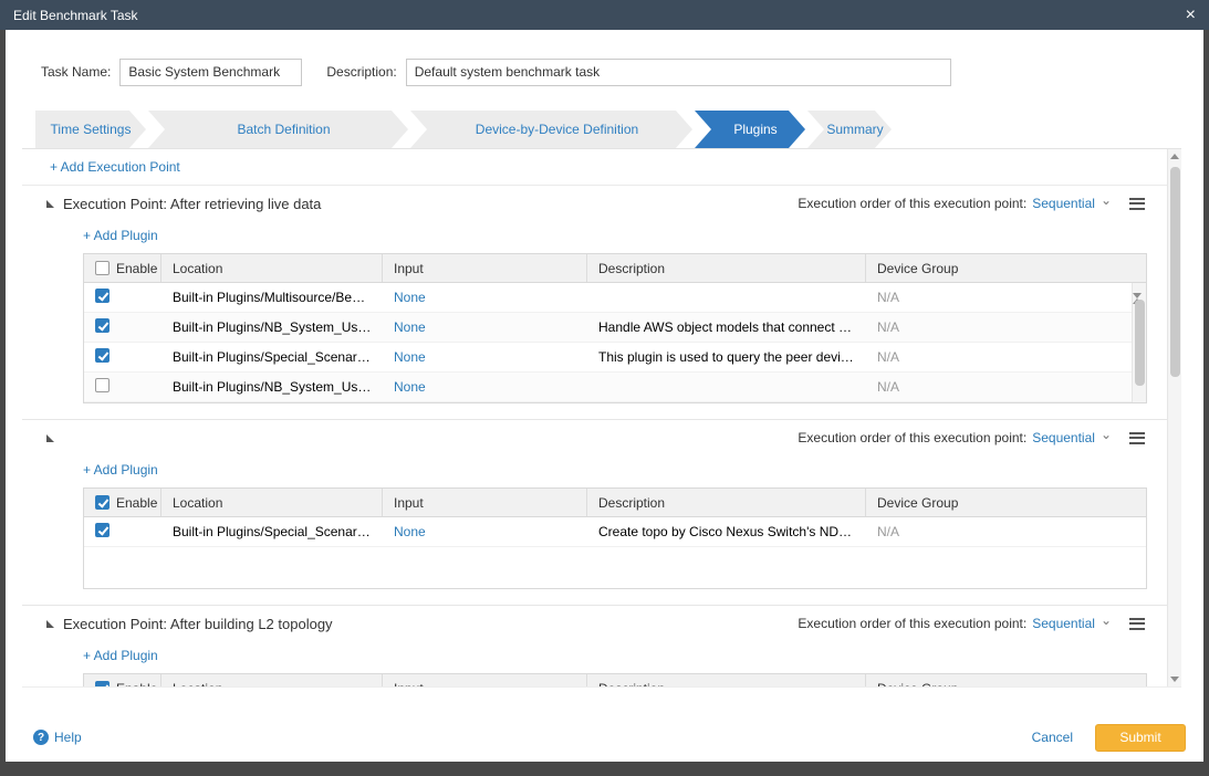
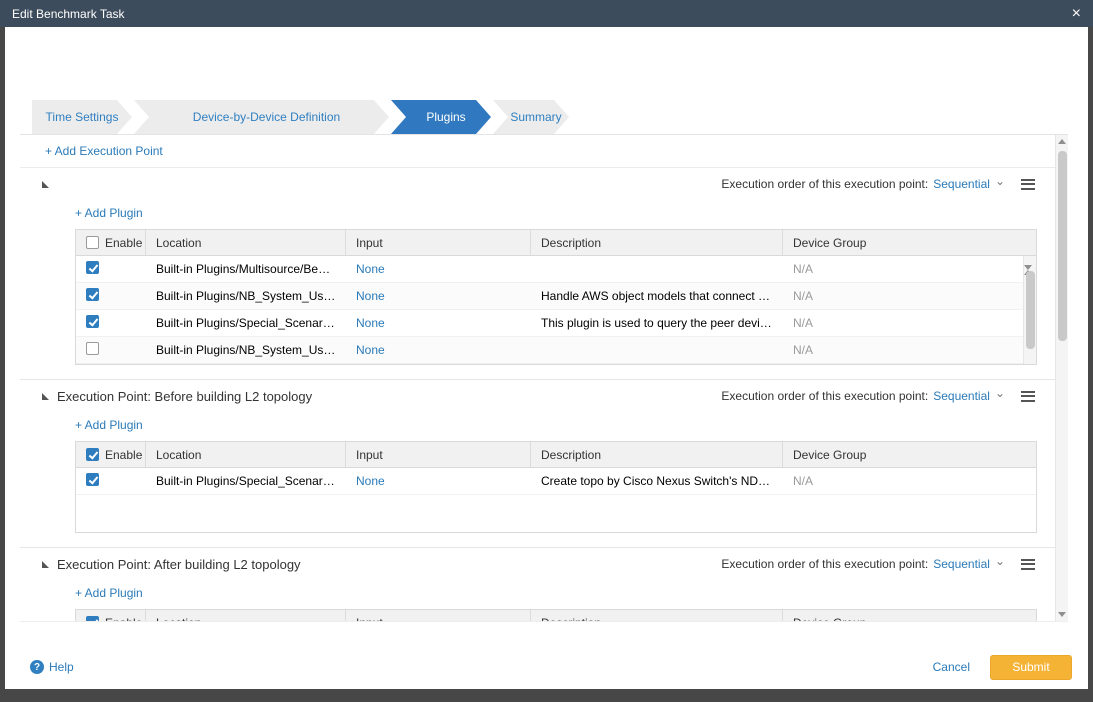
  Edit Benchmark Task
  ×
- Task Name:
- Basic System Benchmark
- Description:
- Default system benchmark task
  Time Settings
- Batch Definition
  Device-by-Device Definition
  Plugins
  Summary
  + Add Execution Point
- Execution Point: After retrieving live data
  Execution order of this execution point:
  Sequential
  ⌄
  + Add Plugin
  Enable
  Location
  Input
  Description
  Device Group
  Built-in Plugins/Multisource/Benc...
  None
  N/A
  Built-in Plugins/NB_System_Use/A.
  None
  Handle AWS object models that connect to ne
  N/A
  Built-in Plugins/Special_Scenarios/.
  None
  This plugin is used to query the peer device th
  N/A
  Built-in Plugins/NB_System_Use/Si.
  None
  N/A
+ Execution Point: Before building L2 topology
  Execution order of this execution point:
  Sequential
  ⌄
  + Add Plugin
  Enable
  Location
  Input
  Description
  Device Group
  Built-in Plugins/Special_Scenarios/.
  None
  Create topo by Cisco Nexus Switch's NDP tab
  N/A
  Execution Point: After building L2 topology
  Execution order of this execution point:
  Sequential
  ⌄
  + Add Plugin
  ?
  Help
  Cancel
  Submit
